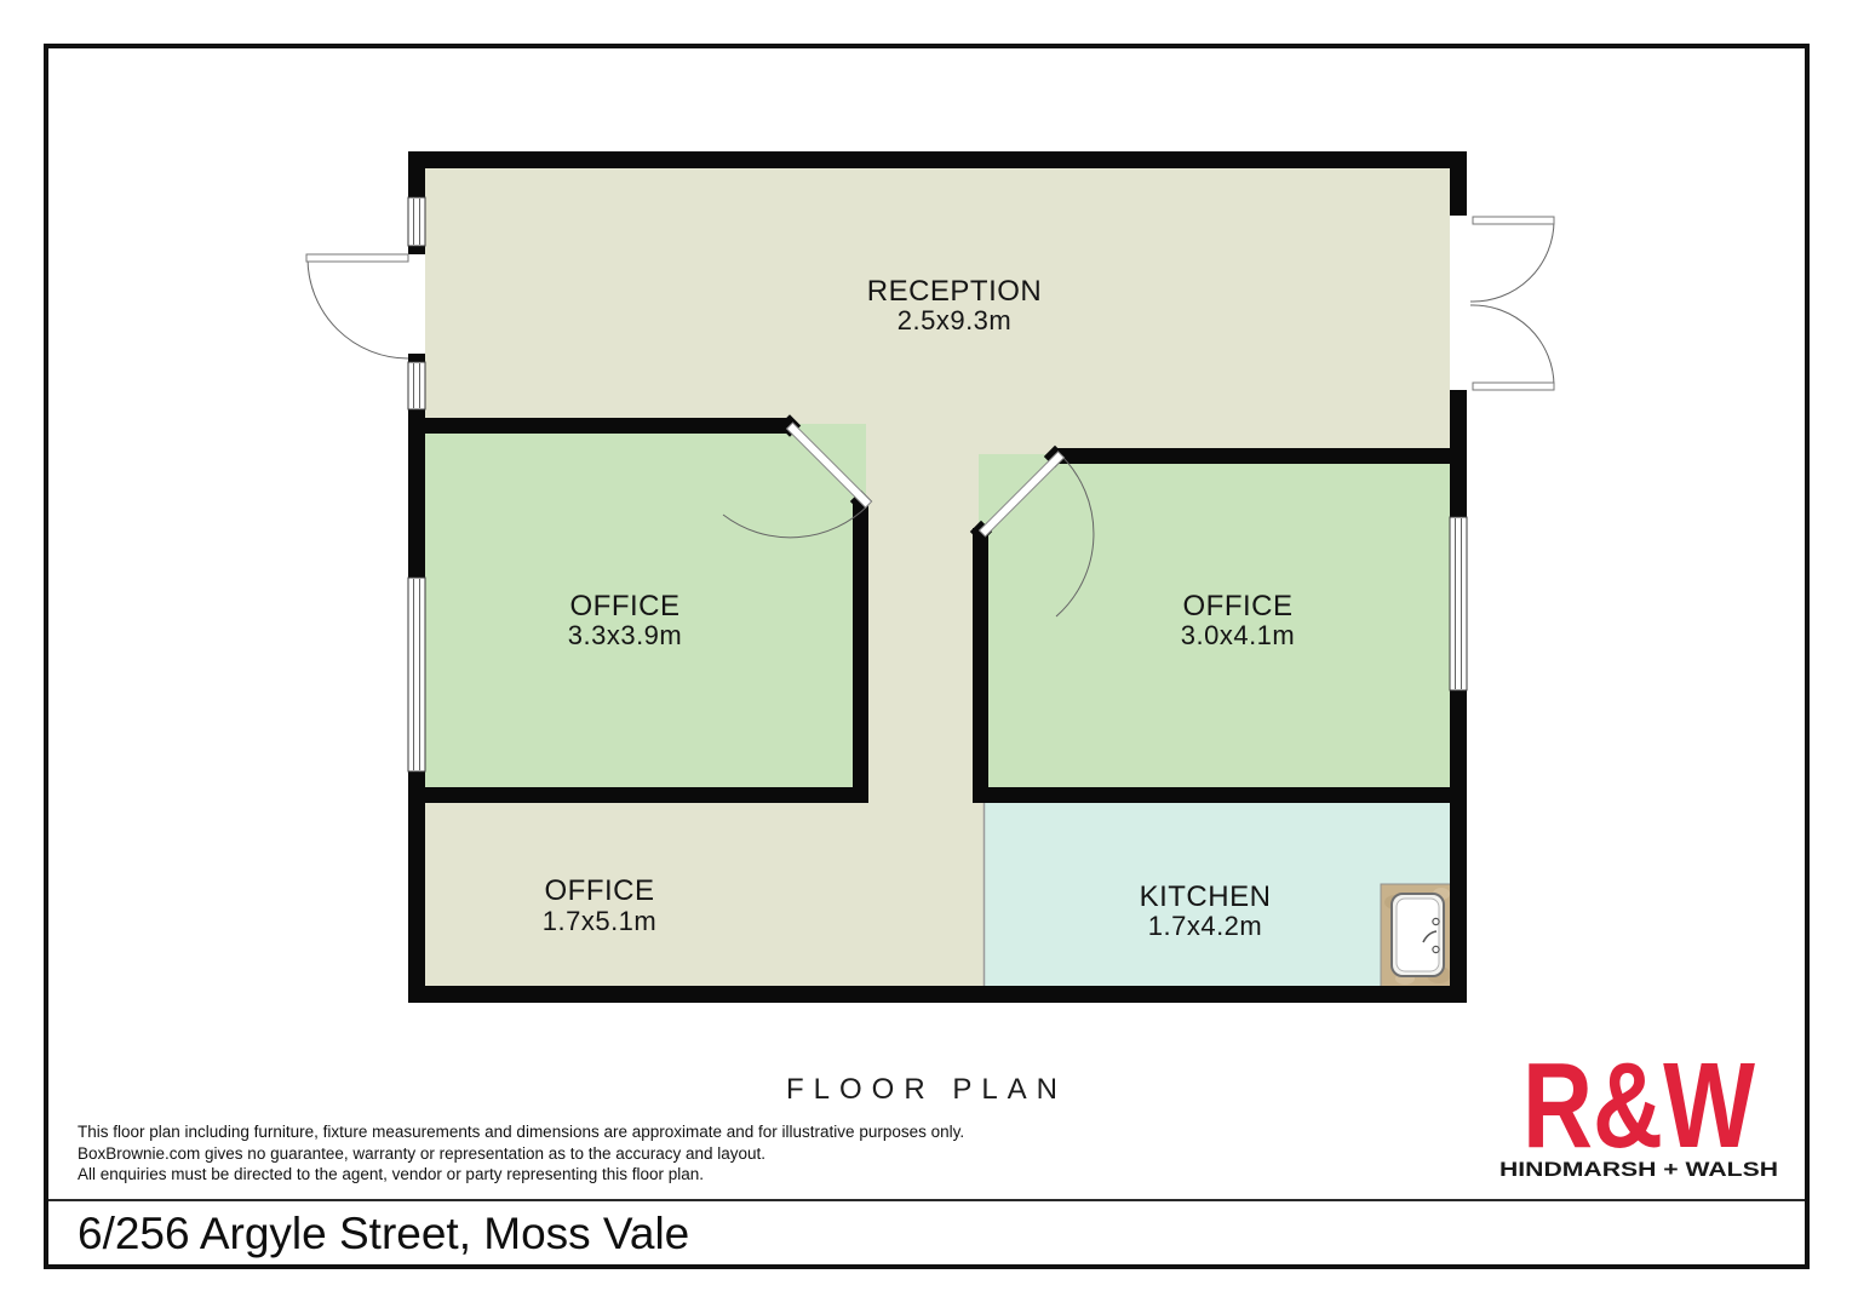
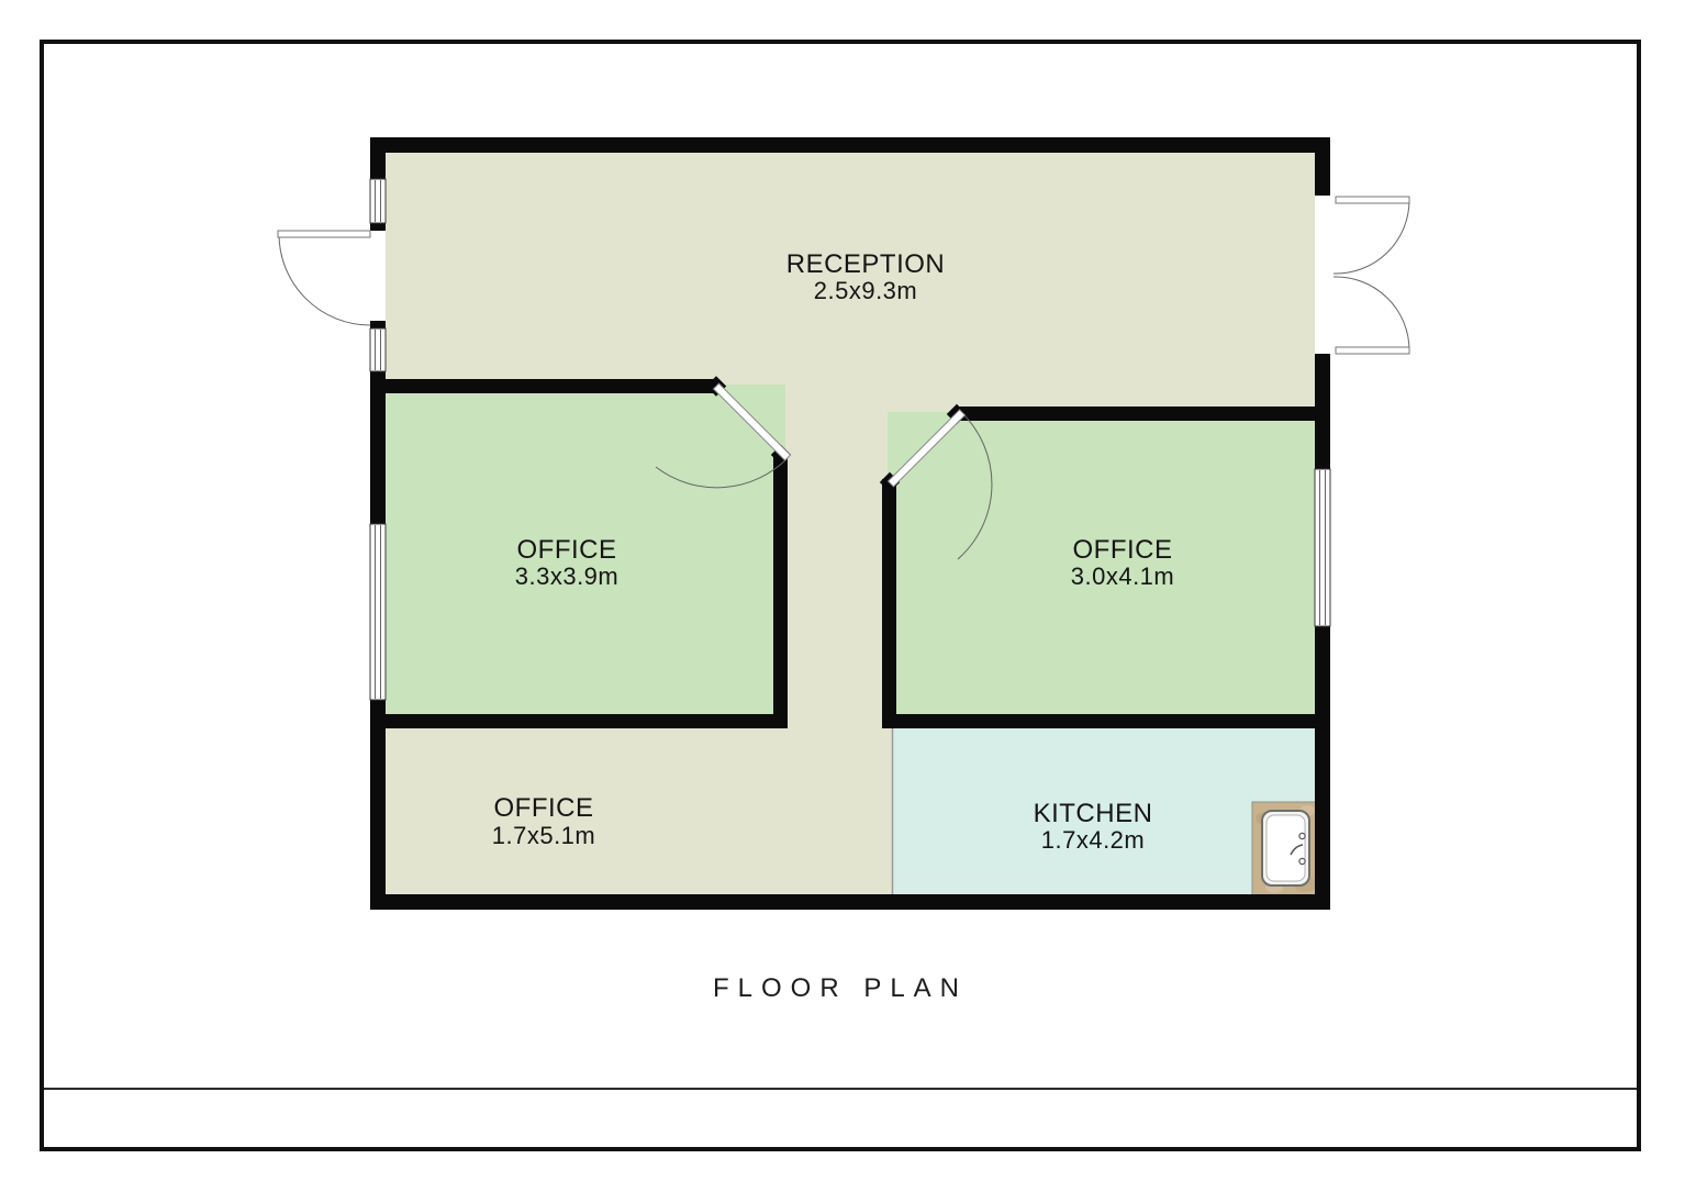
  RECEPTION
  2.5x9.3m
  OFFICE
  3.3x3.9m
  OFFICE
  3.0x4.1m
  OFFICE
  1.7x5.1m
  KITCHEN
  1.7x4.2m
  FLOOR PLAN
- This floor plan including furniture, fixture measurements and dimensions are approximate and for illustrative purposes only.
- BoxBrownie.com gives no guarantee, warranty or representation as to the accuracy and layout.
- All enquiries must be directed to the agent, vendor or party representing this floor plan.
- R&W
- HINDMARSH + WALSH
- 6/256 Argyle Street, Moss Vale
